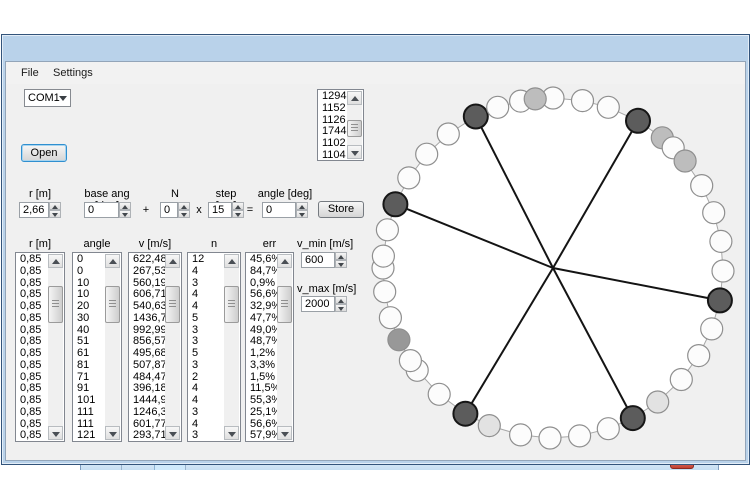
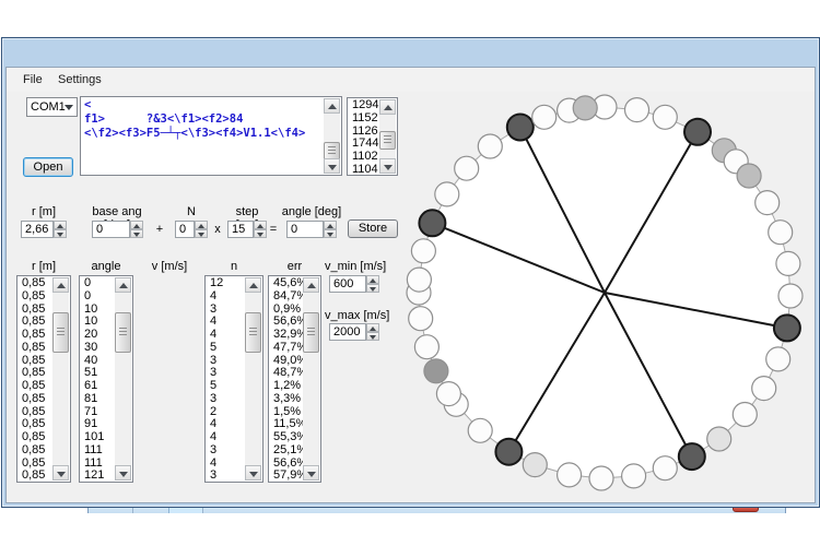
  File
  Settings
  COM1
+ <
+ f1> ?&3<\f1><f2>84
+ <\f2><f3>F5─┴┬<\f3><f4>V1.1<\f4>
  1294
  1152
  1126
  1744
  1102
  1104
  Open
  r [m]
  N
  angle [deg]
  2,66
  0
  +
  0
  x
  15
  =
  0
  Store
  r [m]
  angle
  v [m/s]
  n
  err
  0,85
  0,85
  0,85
  0,85
  0,85
  0,85
  0,85
  0,85
  0,85
  0,85
  0,85
  0,85
  0,85
  0,85
  0,85
  0,85
  0
  0
  10
  10
  20
  30
  40
  51
  61
  81
  71
  91
  101
  111
  111
  121
- 622,48
- 267,53
- 560,19
- 606,71
- 540,63
- 1436,7
- 992,99
- 856,57
- 495,68
- 507,87
- 484,47
- 396,18
- 1444,9
- 1246,3
- 601,77
- 293,71
  12
  4
  3
  4
  4
  5
  3
  3
  5
  3
  2
  4
  4
  3
  4
  3
  45,6
  84,7
  0,9%
  56,6
  32,9
  47,7
  49,0
  48,7
  1,2%
  3,3%
  1,5%
  11,5%
  55,3
  25,1
  56,6
  57,9
  v_min [m/s]
  600
  v_max [m/s]
  2000
